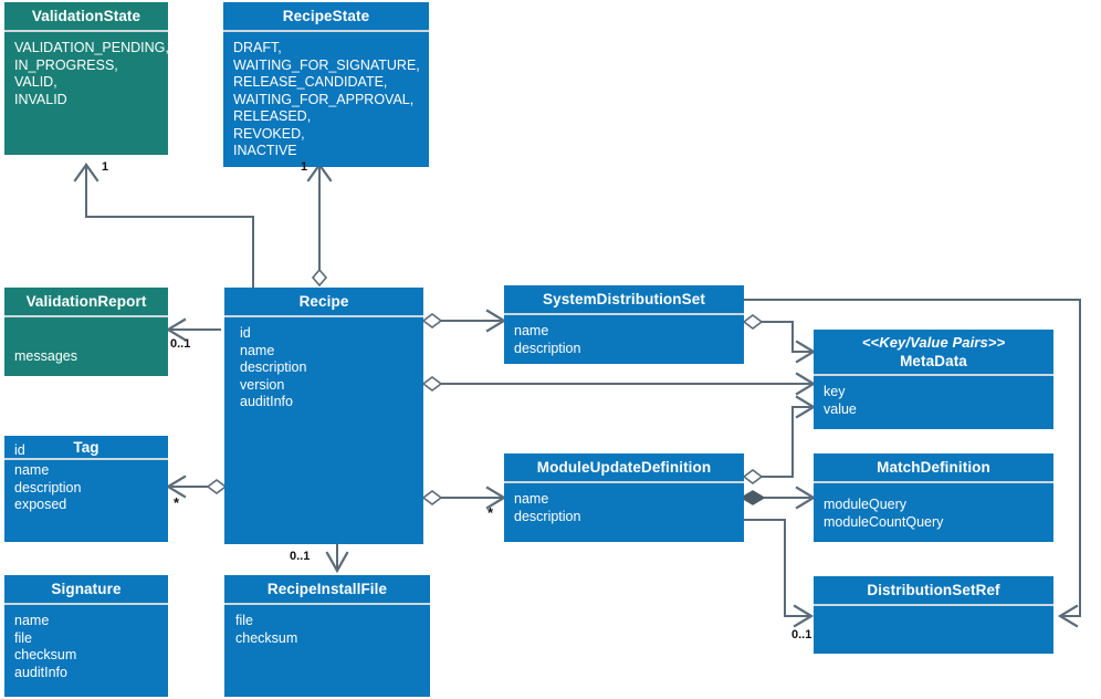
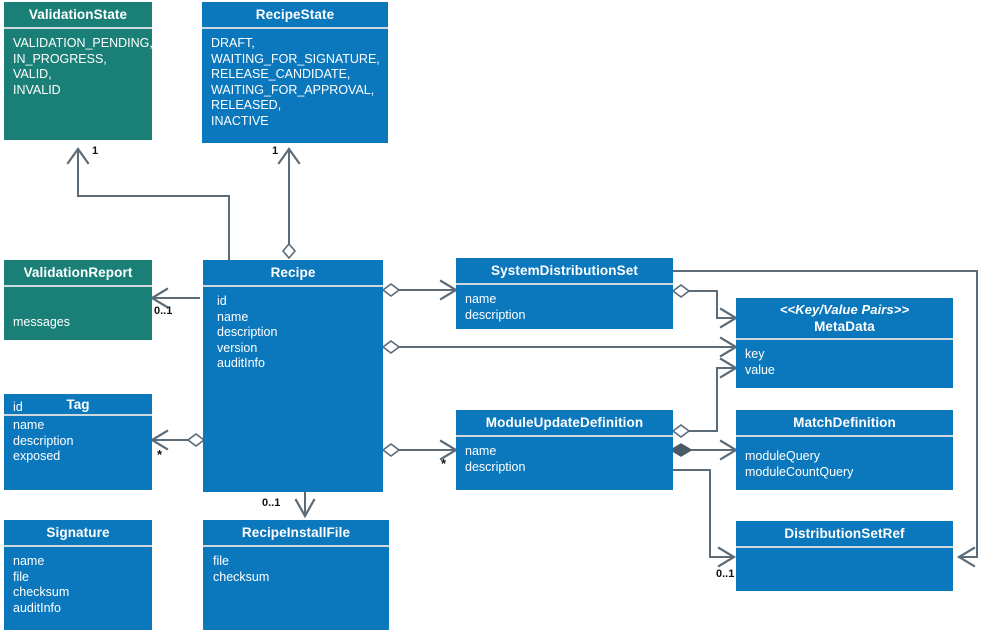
  1
  1
  0..1
  *
  *
  0..1
  0..1
  ValidationState
  VALIDATION_PENDING,
  IN_PROGRESS,
  VALID,
  INVALID
  RecipeState
  DRAFT,
  WAITING_FOR_SIGNATURE,
  RELEASE_CANDIDATE,
  WAITING_FOR_APPROVAL,
  RELEASED,
- REVOKED,
  INACTIVE
  ValidationReport
  messages
  Tag
  name
  description
  exposed
  id
  Signature
  name
  file
  checksum
  auditInfo
  Recipe
  id
  name
  description
  version
  auditInfo
  RecipeInstallFile
  file
  checksum
  SystemDistributionSet
  name
  description
  ModuleUpdateDefinition
  name
  description
  <<Key/Value Pairs>>
  MetaData
  key
  value
  MatchDefinition
  moduleQuery
  moduleCountQuery
  DistributionSetRef
